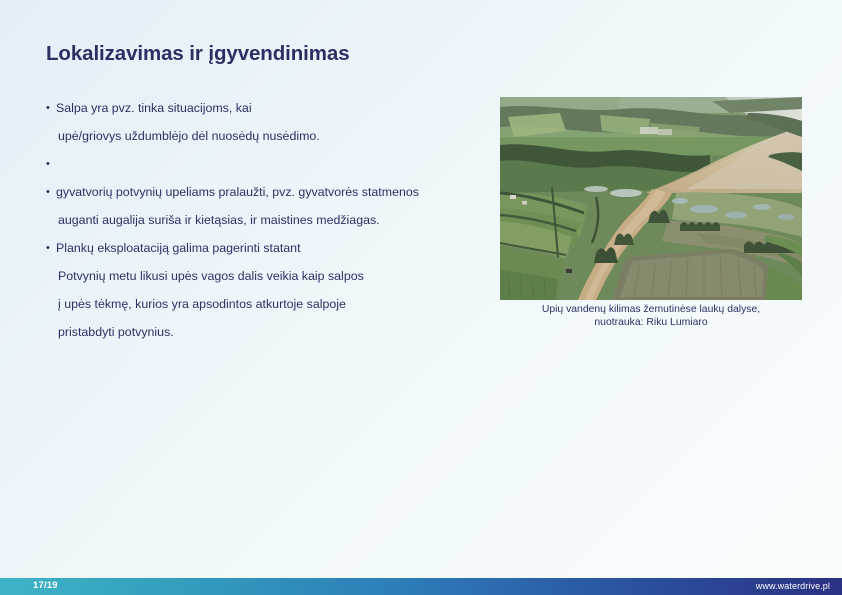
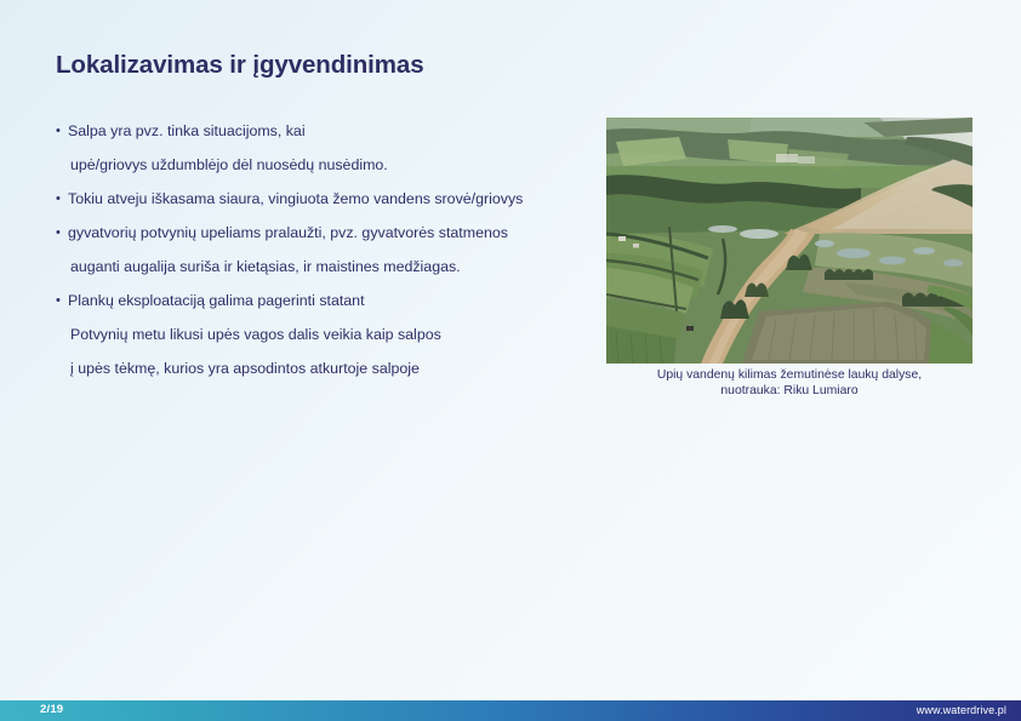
  Lokalizavimas ir įgyvendinimas
  •
  Salpa yra pvz. tinka situacijoms, kai
  upė/griovys uždumblėjo dėl nuosėdų nusėdimo.
  •
+ Tokiu atveju iškasama siaura, vingiuota žemo vandens srovė/griovys
  •
  gyvatvorių potvynių upeliams pralaužti, pvz. gyvatvorės statmenos
  auganti augalija suriša ir kietąsias, ir maistines medžiagas.
  •
  Plankų eksploataciją galima pagerinti statant
  Potvynių metu likusi upės vagos dalis veikia kaip salpos
  į upės tėkmę, kurios yra apsodintos atkurtoje salpoje
- pristabdyti potvynius.
  Upių vandenų kilimas žemutinėse laukų dalyse,
  nuotrauka: Riku Lumiaro
- 17/19
+ 2/19
  www.waterdrive.pl
